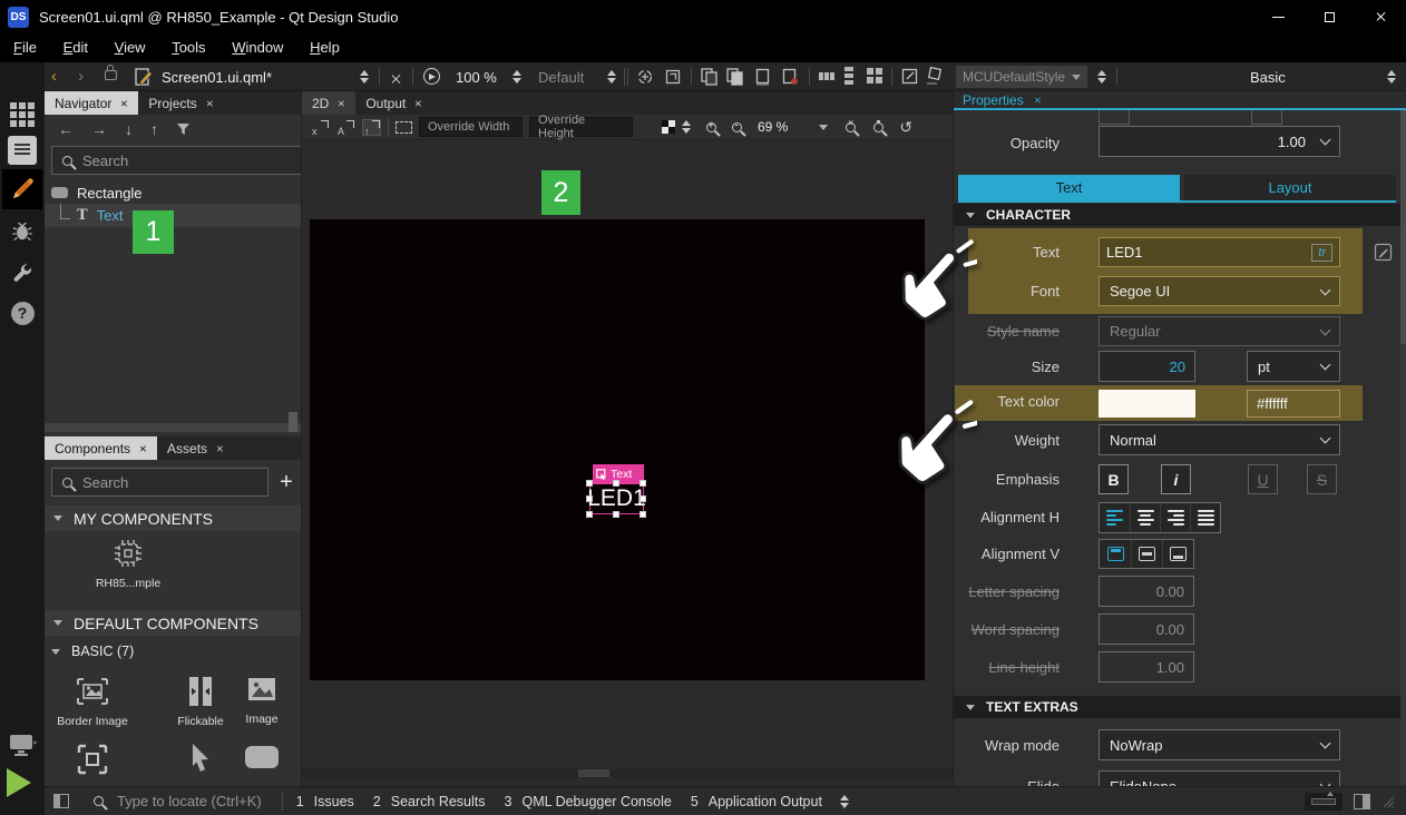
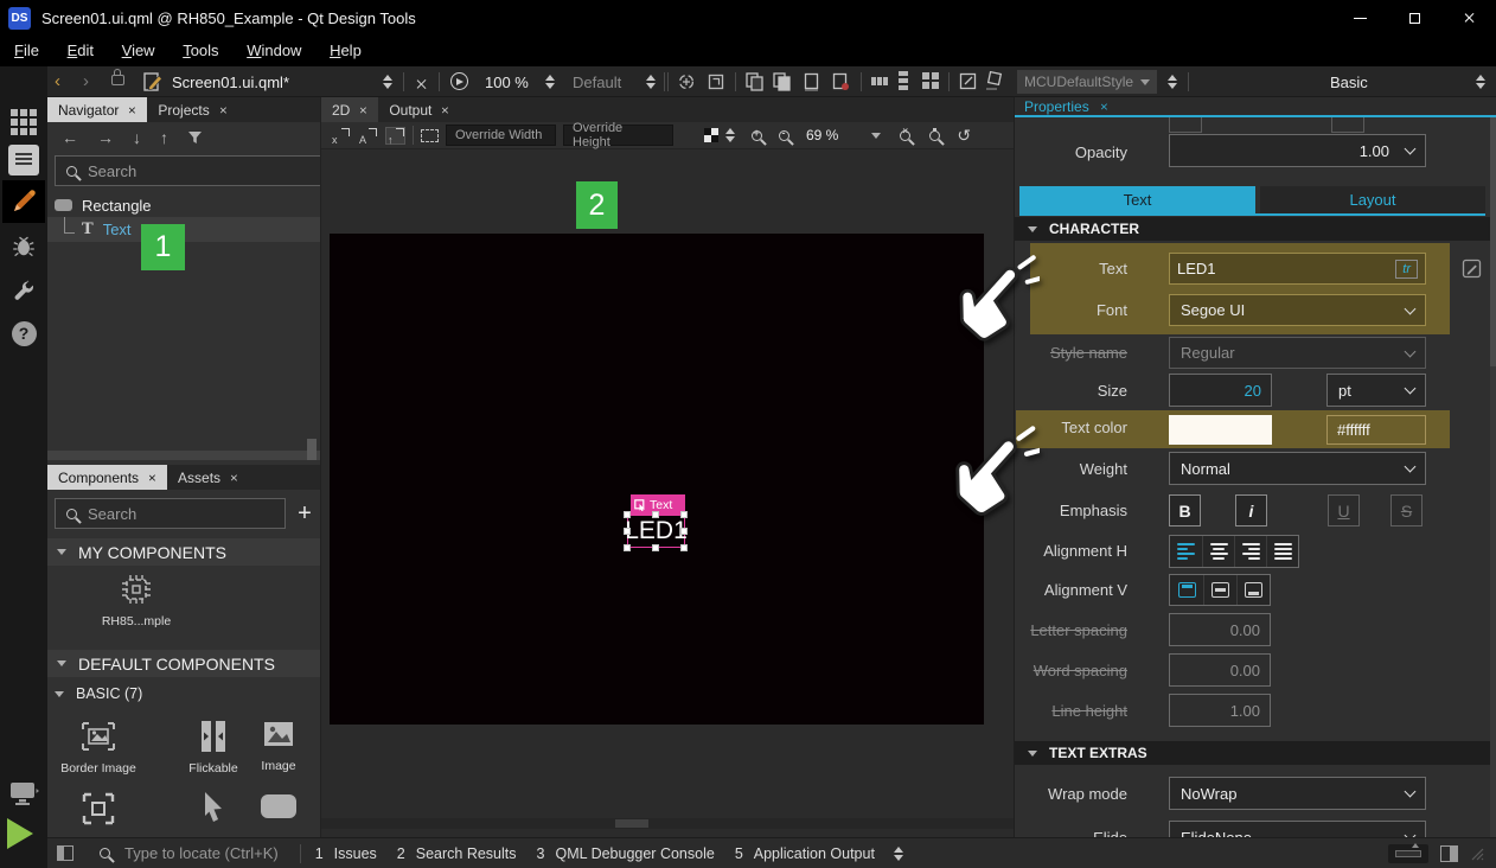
  DS
- Screen01.ui.qml @ RH850_Example - Qt Design Studio
+ Screen01.ui.qml @ RH850_Example - Qt Design Tools
  File Edit View Tools Window Help
  ‹
  ›
  Screen01.ui.qml*
  100 %
  Default
  MCUDefaultStyle
  Basic
  ?
  Navigator
  Projects
  ←
  →
  ↓
  ↑
  Search
  Rectangle
  T
  Text
  Components
  Assets
  Search
  +
  MY COMPONENTS
  RH85...mple
  DEFAULT COMPONENTS
  BASIC (7)
  Border Image
  Flickable
  Image
  2D
  Output
  x
  A
  ↑
  Override Width
  Override Height
  +
  -
  69 %
  ×
  ↺
  Text
  LED
  Properties
  Opacity
  1.00
  Text
  Layout
  CHARACTER
  Text
  LED1
  tr
  Font
  Segoe UI
  Style name
  Regular
  Size
  20
  pt
  Text color
  #ffffff
  Weight
  Normal
  Emphasis
  B
  i
  U
  S
  Alignment H
  Alignment V
  Letter spacing
  0.00
  Word spacing
  0.00
  Line height
  1.00
  TEXT EXTRAS
  Wrap mode
  NoWrap
  Type to locate (Ctrl+K)
  1
  Issues
  2
  Search Results
  3
  QML Debugger Console
  5
  Application Output
  1
  2
